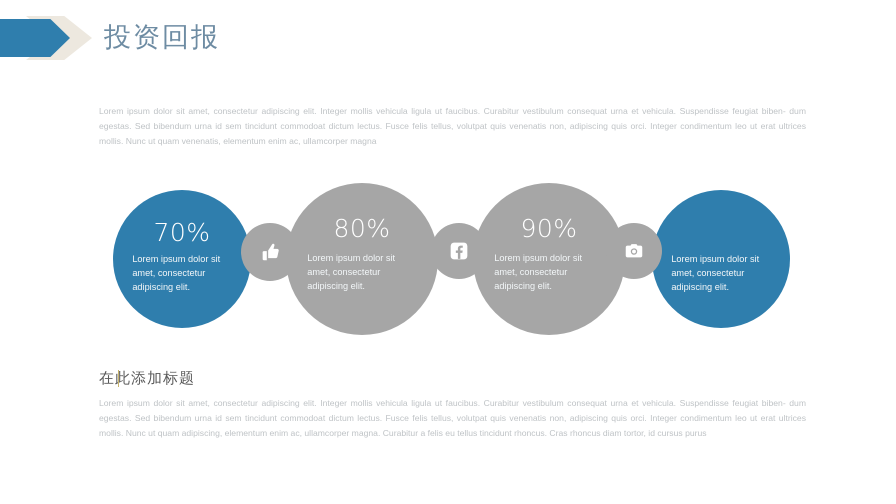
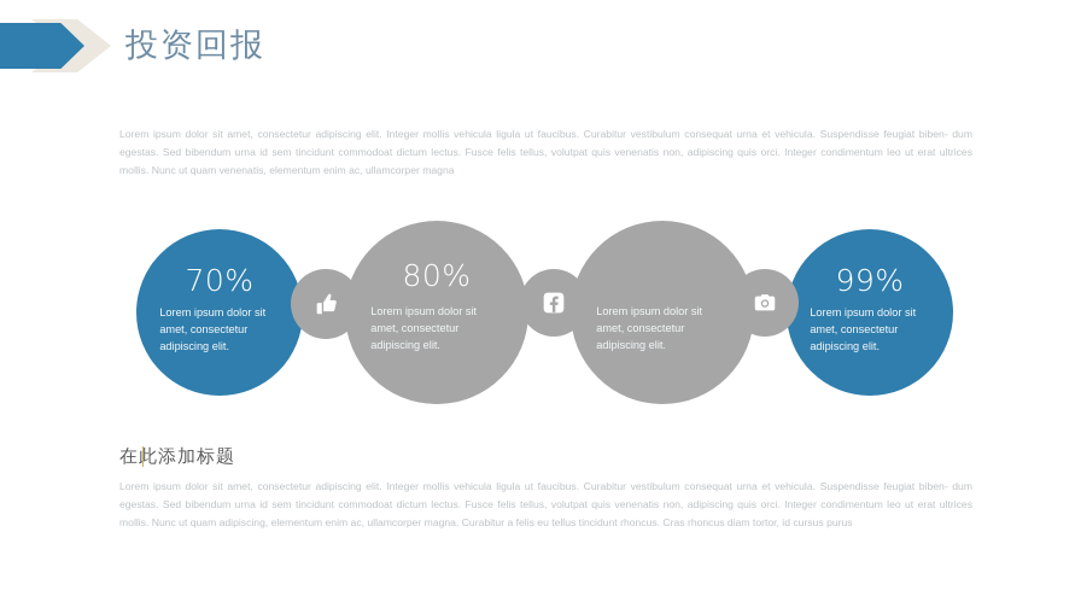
  投资回报
  Lorem ipsum dolor sit amet, consectetur adipiscing elit. Integer mollis vehicula ligula ut faucibus. Curabitur vestibulum consequat urna et vehicula. Suspendisse feugiat biben- dum egestas. Sed bibendum urna id sem tincidunt commodoat dictum lectus. Fusce felis tellus, volutpat quis venenatis non, adipiscing quis orci. Integer condimentum leo ut erat ultrices mollis. Nunc ut quam venenatis, elementum enim ac, ullamcorper magna
  70%
  Lorem ipsum dolor sit amet, consectetur adipiscing elit.
  80%
  Lorem ipsum dolor sit amet, consectetur adipiscing elit.
- 90%
  Lorem ipsum dolor sit amet, consectetur adipiscing elit.
+ 99%
  Lorem ipsum dolor sit amet, consectetur adipiscing elit.
  在此添加标题
  Lorem ipsum dolor sit amet, consectetur adipiscing elit. Integer mollis vehicula ligula ut faucibus. Curabitur vestibulum consequat urna et vehicula. Suspendisse feugiat biben- dum egestas. Sed bibendum urna id sem tincidunt commodoat dictum lectus. Fusce felis tellus, volutpat quis venenatis non, adipiscing quis orci. Integer condimentum leo ut erat ultrices mollis. Nunc ut quam adipiscing, elementum enim ac, ullamcorper magna. Curabitur a felis eu tellus tincidunt rhoncus. Cras rhoncus diam tortor, id cursus purus
